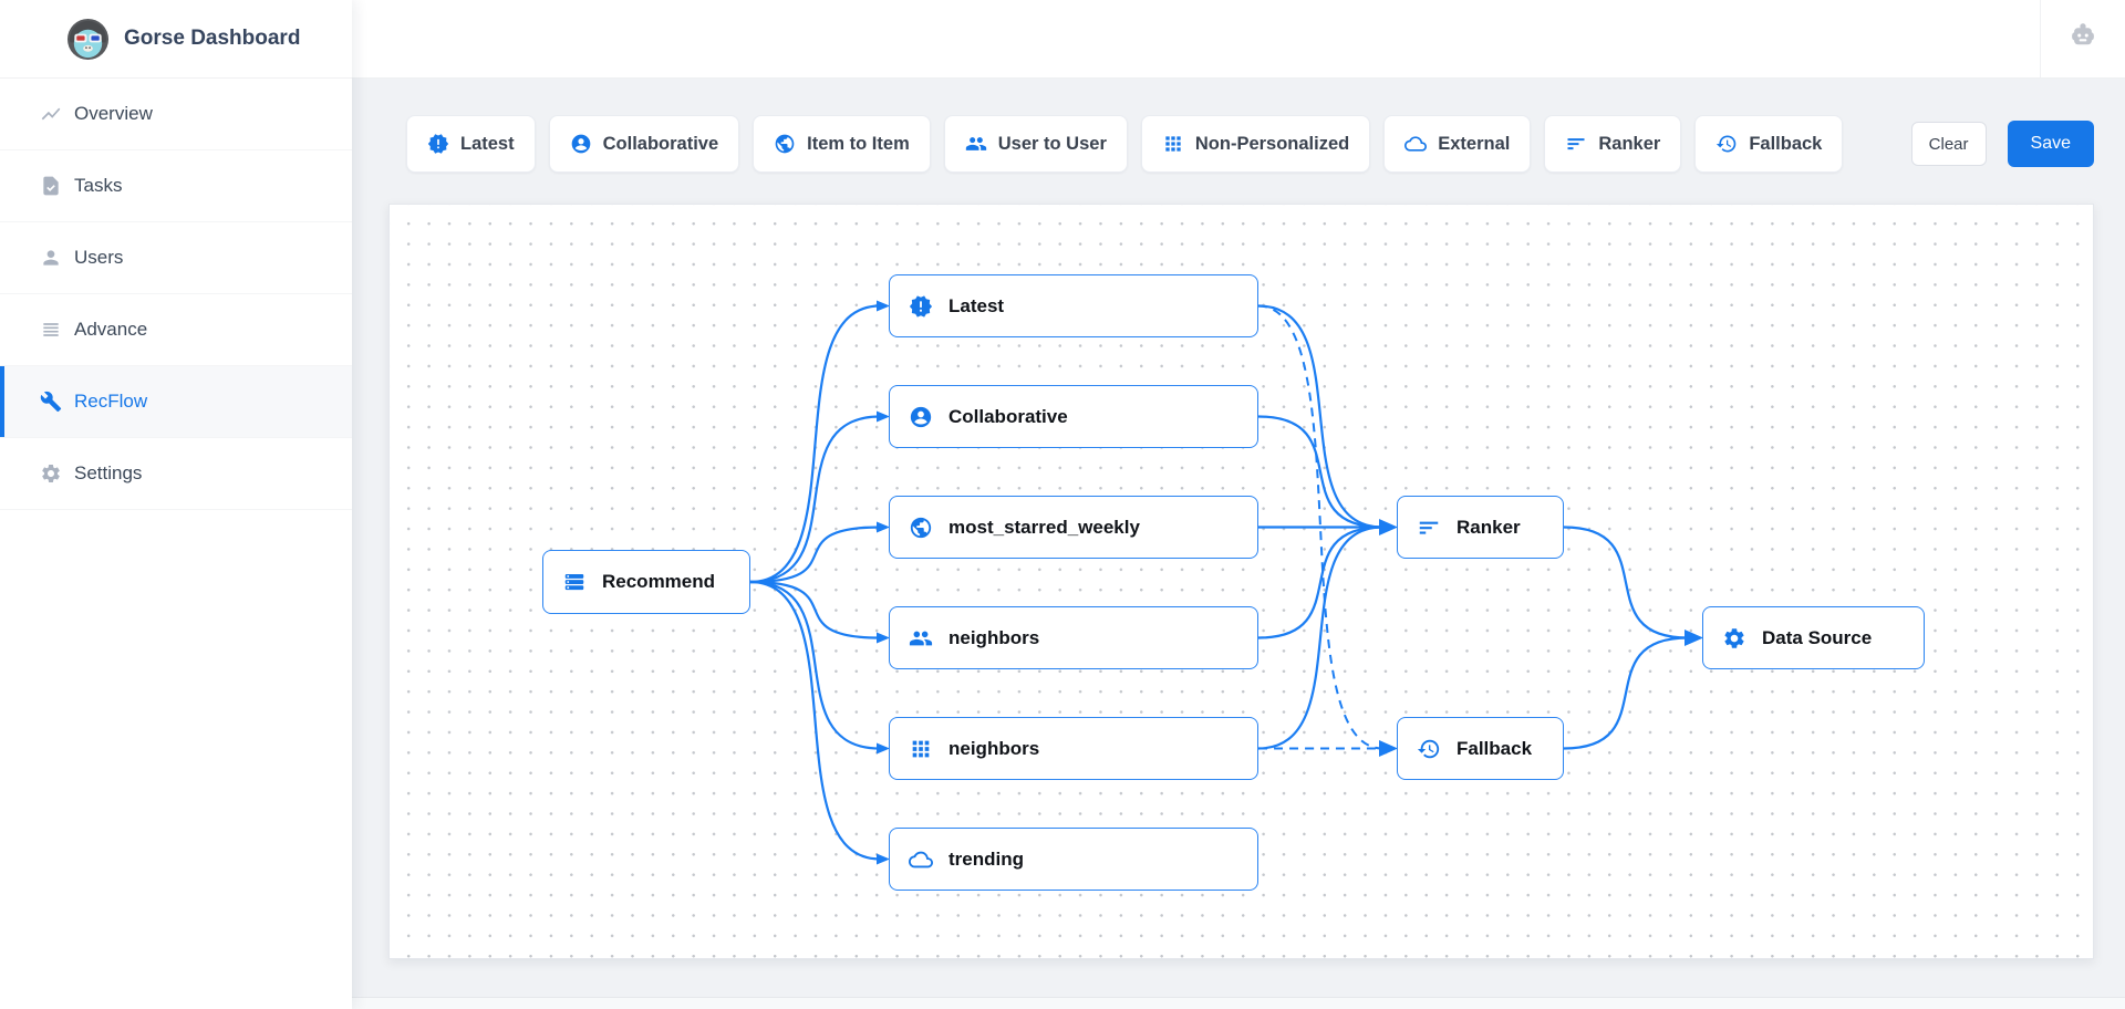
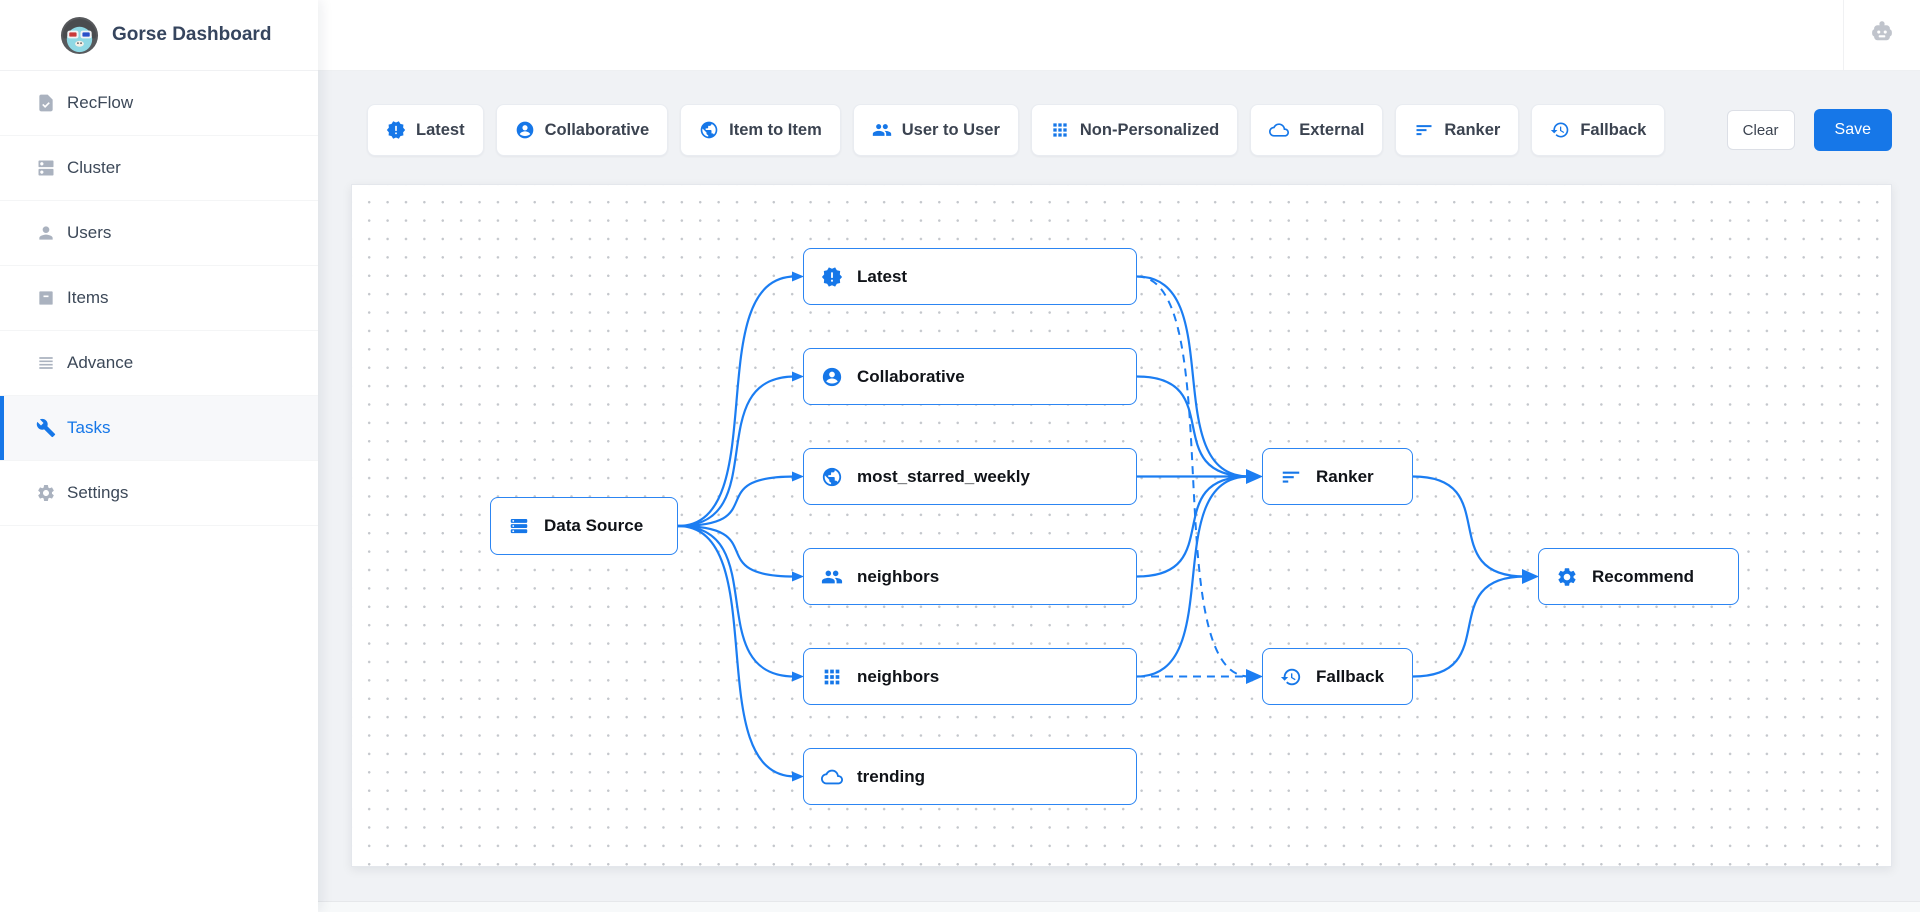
  Gorse Dashboard
- Overview
- Tasks
+ RecFlow
+ Cluster
  Users
+ Items
  Advance
- RecFlow
+ Tasks
  Settings
  Latest
  Collaborative
  Item to Item
  User to User
  Non-Personalized
  External
  Ranker
  Fallback
  Clear
  Save
- Recommend
+ Data Source
  Latest
  Collaborative
  most_starred_weekly
  neighbors
  neighbors
  trending
  Ranker
  Fallback
- Data Source
+ Recommend
